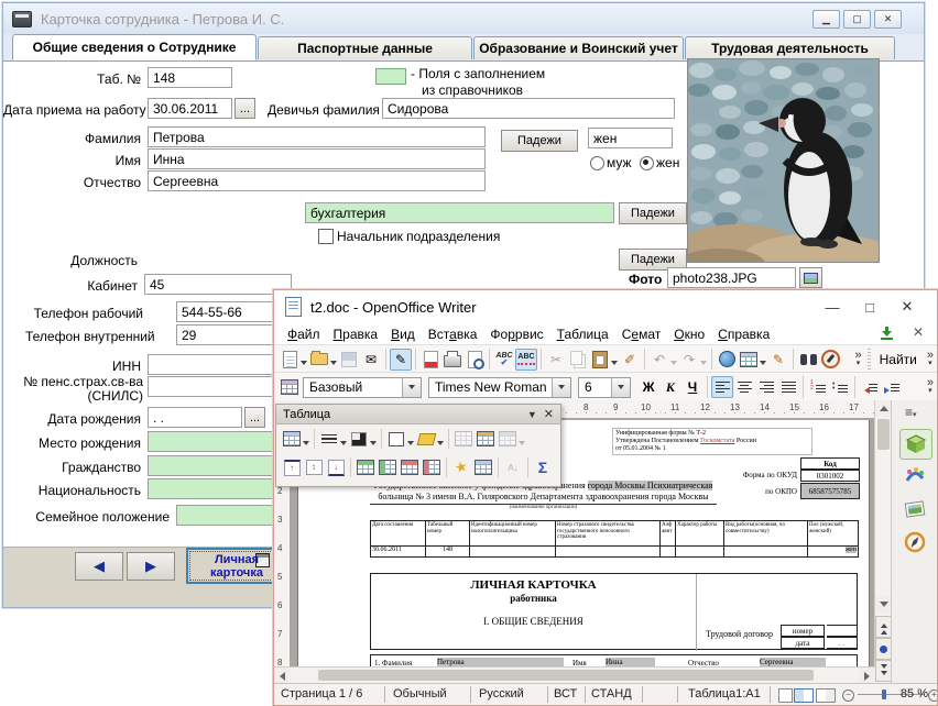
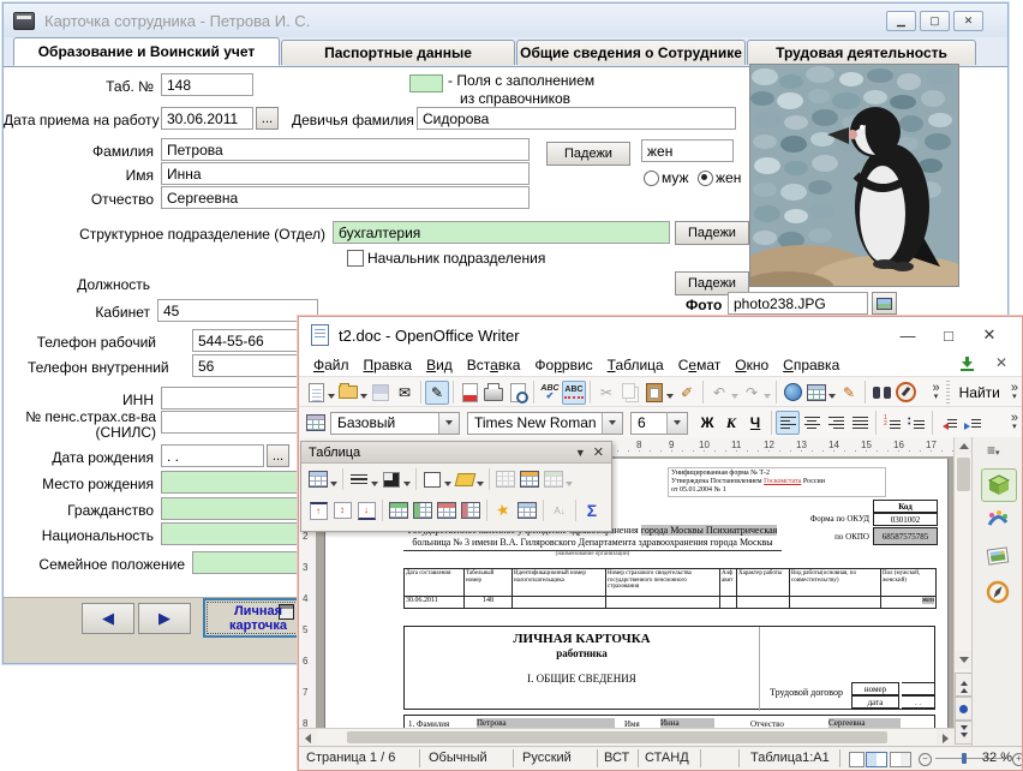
  Карточка сотрудника - Петрова И. С.
  ▁
  ▢
  ✕
- Общие сведения о Сотруднике
+ Образование и Воинский учет
  Паспортные данные
- Образование и Воинский учет
+ Общие сведения о Сотруднике
  Трудовая деятельность
  - Поля с заполнением
  из справочников
  Таб. №
  148
  Дата приема на работу
  30.06.2011
  ...
  Девичья фамилия
  Сидорова
  Фамилия
  Петрова
  Имя
  Инна
  Отчество
  Сергеевна
  Падежи
  жен
  муж
  жен
+ Структурное подразделение (Отдел)
  бухгалтерия
  Падежи
  Начальник подразделения
  Должность
  Падежи
  Кабинет
  45
  Телефон рабочий
  544-55-66
  Телефон внутренний
- 29
+ 56
  ИНН
  № пенс.страх.св-ва
  (СНИЛС)
  Дата рождения
  . .
  ...
  Место рождения
  Гражданство
  Национальность
  Семейное положение
  Фото
  photo238.JPG
  ◀
  ▶
  Личная карточка
  t2.doc - OpenOffice Writer
  —
  □
  ✕
  Файл
  Правка
  Вид
  Вставка
  Форрвис
  Таблица
  Семат
  Окно
  Справка
  ✕
  ✉
  ✎
  ✔
  ✂
  ✐
  ↶
  ↷
  ✎
  »
  Найти
  »
  Базовый
  Times New Roman
  6
  Ж
  К
  Ч
  »
  8
  9
  10
  11
  12
  13
  14
  15
  16
  17
  2
  3
  4
  5
  6
  7
  8
  Код
  Форма по ОКУД
  0301002
  по ОКПО
  68587575785
  больница № 3 имени В.А. Гиляровского Департамента здравоохранения города Москвы
  ЛИЧНАЯ КАРТОЧКА
  работника
  I. ОБЩИЕ СВЕДЕНИЯ
  Трудовой договор
  номер
  дата
  . .
  1. Фамилия
  Петрова
  Имя
  Инна
  Отчество
  Сергеевна
  Страница 1 / 6
  Обычный
  Русский
  ВСТ
  СТАНД
  Таблица1:A1
  −
  +
- 85 %
+ 32 %
  Таблица
  ▼
  ✕
  ↑
  ↕
  ↓
  A↓
  Σ
